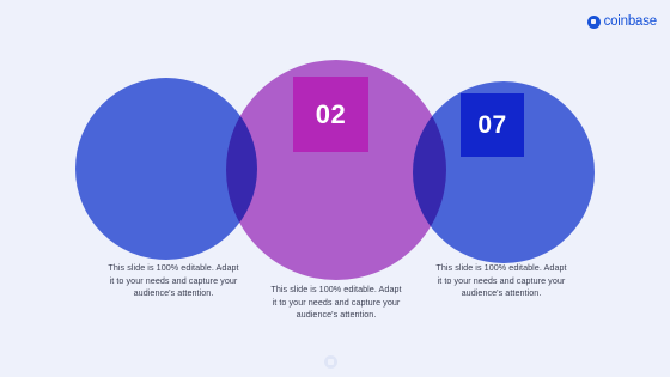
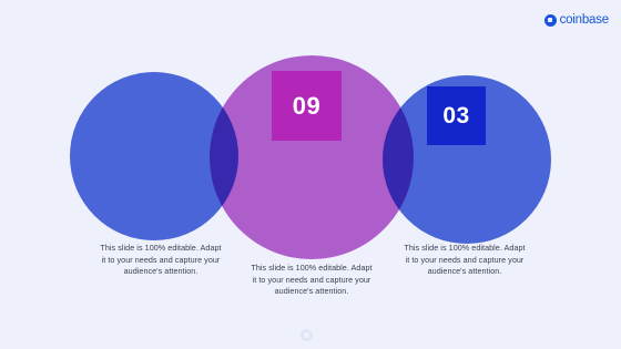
  coinbase
- 02
+ 09
- 07
+ 03
  This slide is 100% editable. Adapt it to your needs and capture your audience's attention.
  This slide is 100% editable. Adapt it to your needs and capture your audience's attention.
  This slide is 100% editable. Adapt it to your needs and capture your audience's attention.
